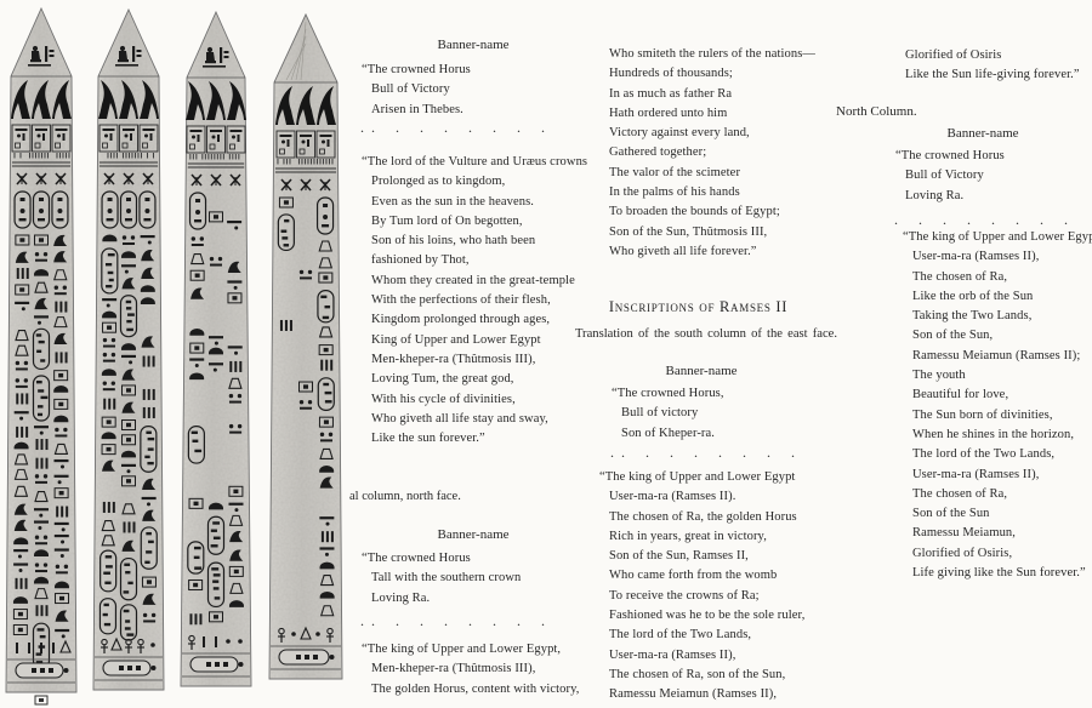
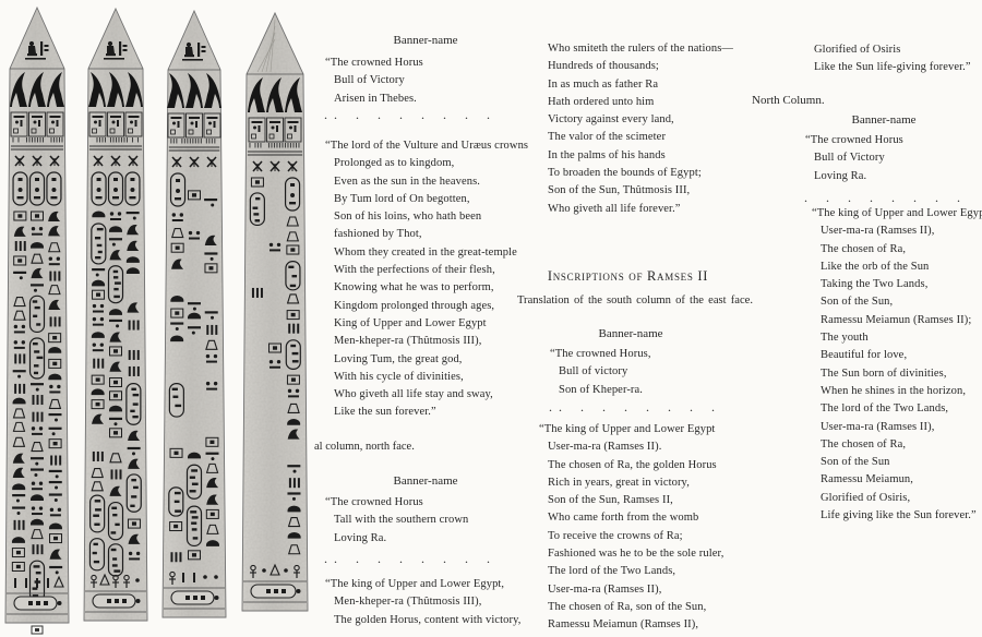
  Banner-name
  “The crowned Horus
  Bull of Victory
  Arisen in Thebes.
  . . . . . . . . .
  “The lord of the Vulture and Uræus crowns
  Prolonged as to kingdom,
  Even as the sun in the heavens.
  By Tum lord of On begotten,
  Son of his loins, who hath been
  fashioned by Thot,
  Whom they created in the great-temple
  With the perfections of their flesh,
+ Knowing what he was to perform,
  Kingdom prolonged through ages,
  King of Upper and Lower Egypt
  Men-kheper-ra (Thûtmosis III),
  Loving Tum, the great god,
  With his cycle of divinities,
  Who giveth all life stay and sway,
  Like the sun forever.”
  al column, north face.
  Banner-name
  “The crowned Horus
  Tall with the southern crown
  Loving Ra.
  . . . . . . . . .
  “The king of Upper and Lower Egypt,
  Men-kheper-ra (Thûtmosis III),
  The golden Horus, content with victory,
  Who smiteth the rulers of the nations—
  Hundreds of thousands;
  In as much as father Ra
  Hath ordered unto him
  Victory against every land,
- Gathered together;
  The valor of the scimeter
  In the palms of his hands
  To broaden the bounds of Egypt;
  Son of the Sun, Thûtmosis III,
  Who giveth all life forever.”
  Inscriptions of Ramses II
  Translation of the south column of the east face.
  Banner-name
  “The crowned Horus,
  Bull of victory
  Son of Kheper-ra.
  . . . . . . . . .
  “The king of Upper and Lower Egypt
  User-ma-ra (Ramses II).
  The chosen of Ra, the golden Horus
  Rich in years, great in victory,
  Son of the Sun, Ramses II,
  Who came forth from the womb
  To receive the crowns of Ra;
  Fashioned was he to be the sole ruler,
  The lord of the Two Lands,
  User-ma-ra (Ramses II),
  The chosen of Ra, son of the Sun,
  Ramessu Meiamun (Ramses II),
  Glorified of Osiris
  Like the Sun life-giving forever.”
  North Column.
  Banner-name
  “The crowned Horus
  Bull of Victory
  Loving Ra.
  . . . . . . . .
  “The king of Upper and Lower Egy
  User-ma-ra (Ramses II),
  The chosen of Ra,
  Like the orb of the Sun
  Taking the Two Lands,
  Son of the Sun,
  Ramessu Meiamun (Ramses II);
  The youth
  Beautiful for love,
  The Sun born of divinities,
  When he shines in the horizon,
  The lord of the Two Lands,
  User-ma-ra (Ramses II),
  The chosen of Ra,
  Son of the Sun
  Ramessu Meiamun,
  Glorified of Osiris,
  Life giving like the Sun forever.”
